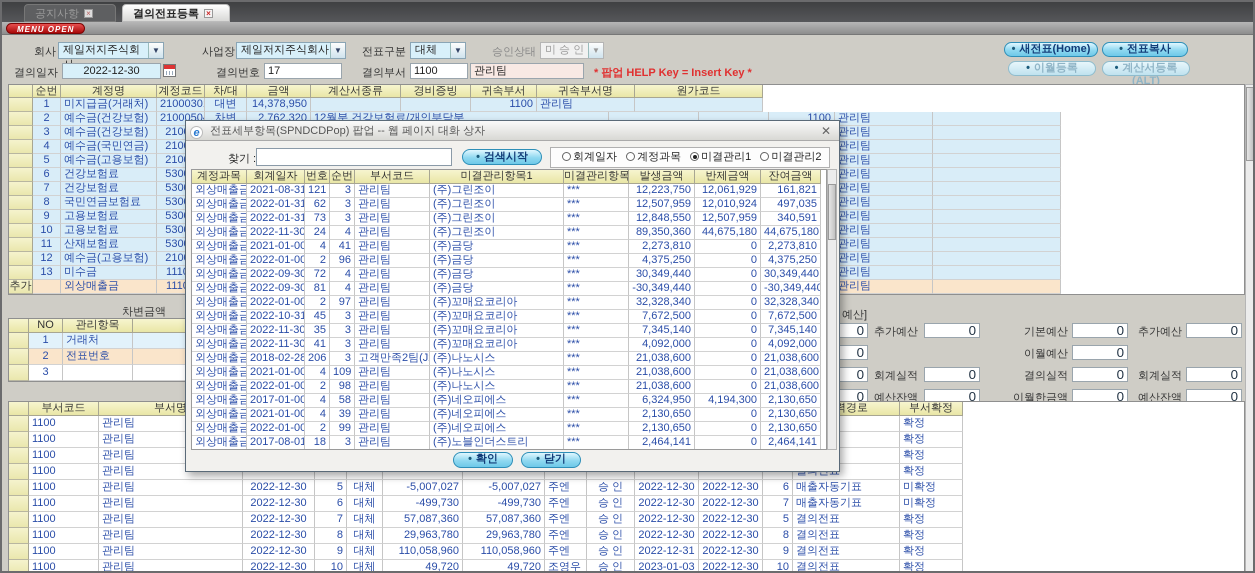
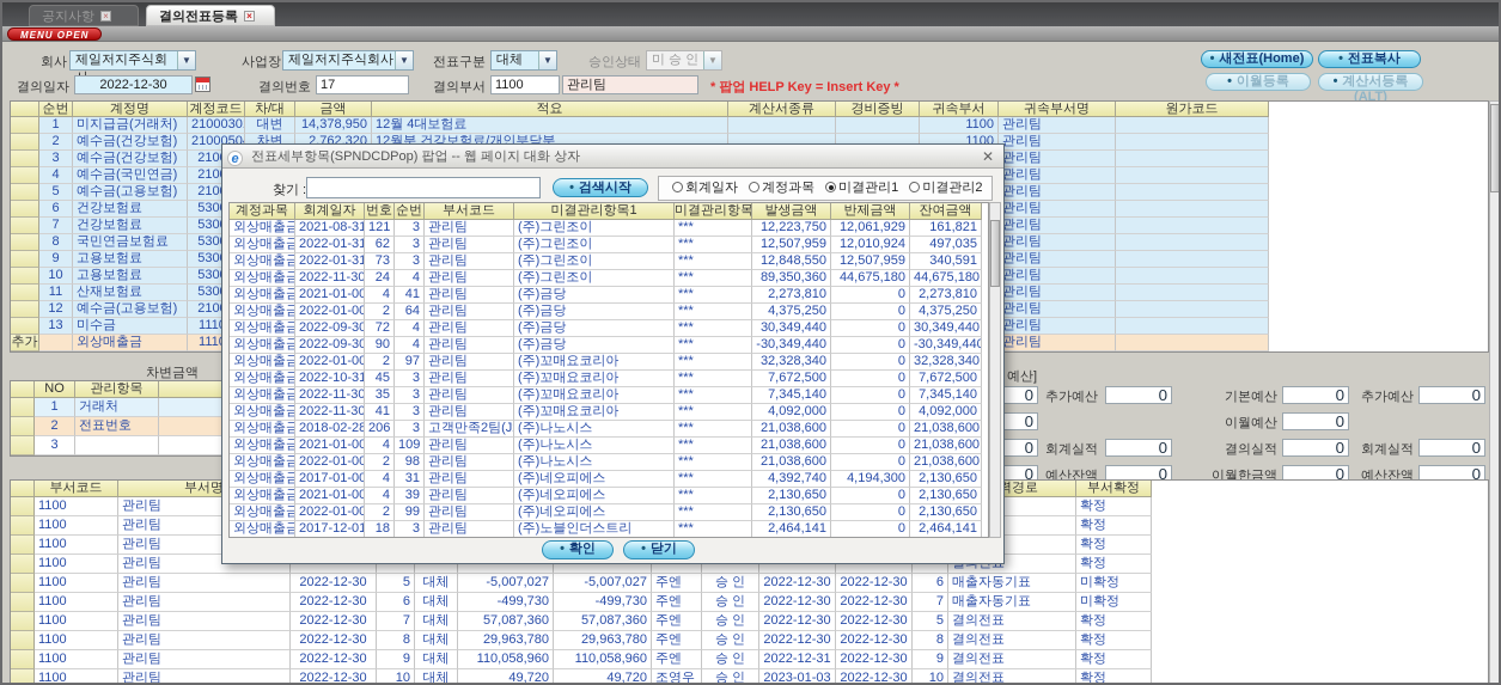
  공지사항 ×
  결의전표등록 ×
  MENU OPEN
  회사
  제일저지주식회
  ▼
  사업장
  제일저지주식회사
  ▼
  전표구분
  대체
  ▼
  승인상태
  미 승 인
  ▼
  결의일자
  2022-12-30
  결의번호
  17
  결의부서
  1100
  관리팀
  * 팝업 HELP Key = Insert Key *
  새전표(Home)
  전표복사
  이월등록
  계산서등록(ALT)
  순번
  계정명
  계정코드
  차/대
  금액
+ 적요
  계산서종류
  경비증빙
  귀속부서
  귀속부서명
  원가코드
  1
  미지급금(거래처)
  2100030
  대변
  14,378,950
+ 12월 4대보험료
  1100
  관리팀
  2
  예수금(건강보험)
  2100050
  차변
  2,762,320
  12월분 건강보험료/개인부담분
  1100
  관리팀
  3
  예수금(건강보험)
  관리팀
  4
  예수금(국민연금)
  관리팀
  5
  예수금(고용보험)
  관리팀
  6
  건강보험료
  관리팀
  7
  건강보험료
  관리팀
  8
  국민연금보험료
  관리팀
  9
  고용보험료
  관리팀
  10
  고용보험료
  관리팀
  11
  산재보험료
  관리팀
  12
  예수금(고용보험)
  관리팀
  13
  미수금
  관리팀
  추가
  외상매출금
  관리팀
  차변금액
  NO
  관리항목
  1
  거래처
  2
  전표번호
  3
  예산]
  0
  추가예산
  0
  0
  0
  회계실적
  0
  0
  예산잔액
  0
  기본예산
  0
  추가예산
  0
  이월예산
  0
  결의실적
  0
  회계실적
  0
  이월한금액
  0
  예산잔액
  0
  부서코드
  부서명
  력경로
  부서확정
  1100
  관리팀
  확정
  1100
  관리팀
  확정
  1100
  관리팀
  확정
  1100
  관리팀
  확정
  1100
  관리팀
  2022-12-30
  5
  대체
  -5,007,027
  -5,007,027
  주엔
  승 인
  2022-12-30
  2022-12-30
  6
  매출자동기표
  미확정
  1100
  관리팀
  2022-12-30
  6
  대체
  -499,730
  -499,730
  주엔
  승 인
  2022-12-30
  2022-12-30
  7
  매출자동기표
  미확정
  1100
  관리팀
  2022-12-30
  7
  대체
  57,087,360
  57,087,360
  주엔
  승 인
  2022-12-30
  2022-12-30
  5
  결의전표
  확정
  1100
  관리팀
  2022-12-30
  8
  대체
  29,963,780
  29,963,780
  주엔
  승 인
  2022-12-30
  2022-12-30
  8
  결의전표
  확정
  1100
  관리팀
  2022-12-30
  9
  대체
  110,058,960
  110,058,960
  주엔
  승 인
  2022-12-31
  2022-12-30
  9
  결의전표
  확정
  1100
  관리팀
  2022-12-30
  10
  대체
  49,720
  49,720
  조영우
  승 인
  2023-01-03
  2022-12-30
  10
  결의전표
  확정
  e 전표세부항목(SPNDCDPop) 팝업 -- 웹 페이지 대화 상자
  ✕
  찾기 :
  검색시작
  회계일자 계정과목 미결관리1 미결관리2
  계정과목
  회계일자
  번호
  순번
  부서코드
  미결관리항목1
  미결관리항목
  발생금액
  반제금액
  잔여금액
  외상매출금
  2021-08-31
  121
  3
  관리팀
  (주)그린조이
  ***
  12,223,750
  12,061,929
  161,821
  외상매출금
  2022-01-31
  62
  3
  관리팀
  (주)그린조이
  ***
  12,507,959
  12,010,924
  497,035
  외상매출금
  2022-01-31
  73
  3
  관리팀
  (주)그린조이
  ***
  12,848,550
  12,507,959
  340,591
  외상매출금
  2022-11-30
  24
  4
  관리팀
  (주)그린조이
  ***
  89,350,360
  44,675,180
  44,675,180
  외상매출금
  2021-01-00
  4
  41
  관리팀
  (주)금당
  ***
  2,273,810
  0
  2,273,810
  외상매출금
  2022-01-00
  2
- 96
+ 64
  관리팀
  (주)금당
  ***
  4,375,250
  0
  4,375,250
  외상매출금
  2022-09-30
  72
  4
  관리팀
  (주)금당
  ***
  30,349,440
  0
  30,349,440
  외상매출금
  2022-09-30
- 81
+ 90
  4
  관리팀
  (주)금당
  ***
  -30,349,440
  0
  -30,349,440
  외상매출금
  2022-01-00
  2
  97
  관리팀
  (주)꼬매요코리아
  ***
  32,328,340
  0
  32,328,340
  외상매출금
  2022-10-31
  45
  3
  관리팀
  (주)꼬매요코리아
  ***
  7,672,500
  0
  7,672,500
  외상매출금
  2022-11-30
  35
  3
  관리팀
  (주)꼬매요코리아
  ***
  7,345,140
  0
  7,345,140
  외상매출금
  2022-11-30
  41
  3
  관리팀
  (주)꼬매요코리아
  ***
  4,092,000
  0
  4,092,000
  외상매출금
  2018-02-28
  206
  3
  고객만족2팀(J
  (주)나노시스
  ***
  21,038,600
  0
  21,038,600
  외상매출금
  2021-01-00
  4
  109
  관리팀
  (주)나노시스
  ***
  21,038,600
  0
  21,038,600
  외상매출금
  2022-01-00
  2
  98
  관리팀
  (주)나노시스
  ***
  21,038,600
  0
  21,038,600
  외상매출금
  2017-01-00
  4
- 58
+ 31
  관리팀
  (주)네오피에스
  ***
- 6,324,950
+ 4,392,740
  4,194,300
  2,130,650
  외상매출금
  2021-01-00
  4
  39
  관리팀
  (주)네오피에스
  ***
  2,130,650
  0
  2,130,650
  외상매출금
  2022-01-00
  2
  99
  관리팀
  (주)네오피에스
  ***
  2,130,650
  0
  2,130,650
  외상매출금
- 2017-08-01
+ 2017-12-01
  18
  3
  관리팀
  (주)노블인더스트리
  ***
  2,464,141
  0
  2,464,141
  확인
  닫기
